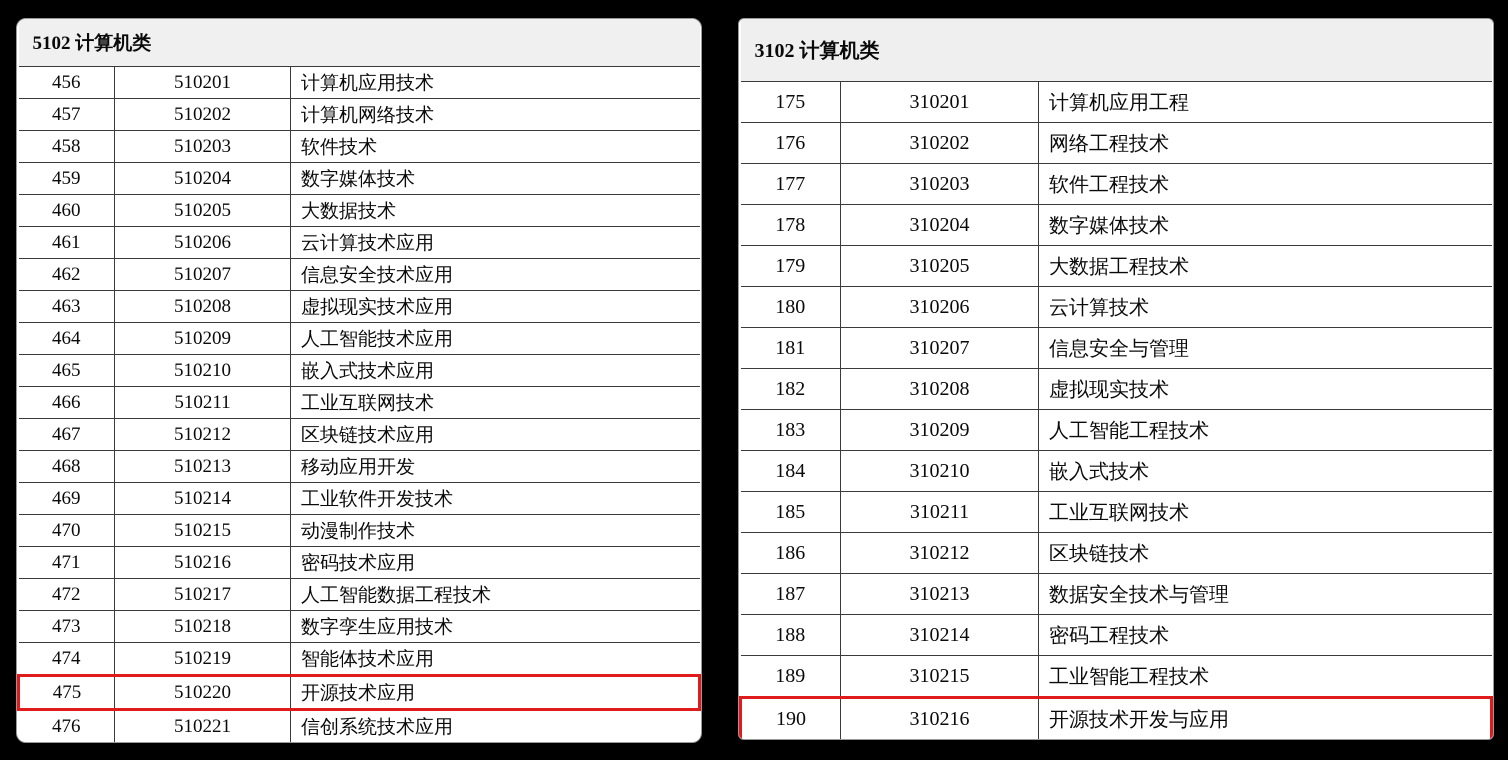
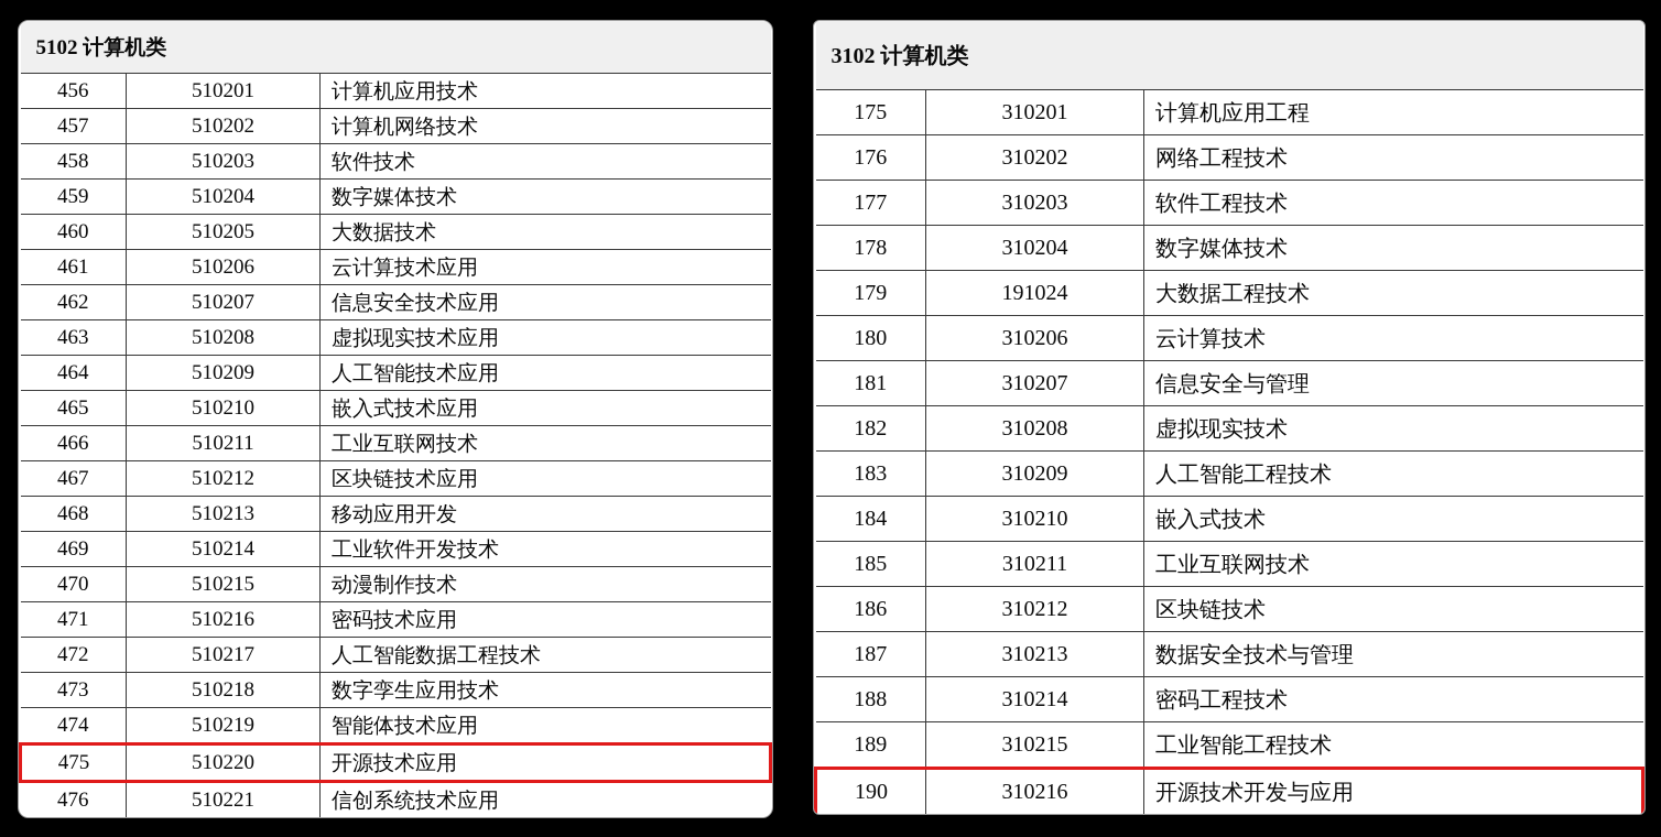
  5102 计算机类
  456	510201	计算机应用技术
  457	510202	计算机网络技术
  458	510203	软件技术
  459	510204	数字媒体技术
  460	510205	大数据技术
  461	510206	云计算技术应用
  462	510207	信息安全技术应用
  463	510208	虚拟现实技术应用
  464	510209	人工智能技术应用
  465	510210	嵌入式技术应用
  466	510211	工业互联网技术
  467	510212	区块链技术应用
  468	510213	移动应用开发
  469	510214	工业软件开发技术
  470	510215	动漫制作技术
  471	510216	密码技术应用
  472	510217	人工智能数据工程技术
  473	510218	数字孪生应用技术
  474	510219	智能体技术应用
  475	510220	开源技术应用
  476	510221	信创系统技术应用
  3102 计算机类
  175	310201	计算机应用工程
  176	310202	网络工程技术
  177	310203	软件工程技术
  178	310204	数字媒体技术
- 179	310205	大数据工程技术
+ 179	191024	大数据工程技术
  180	310206	云计算技术
  181	310207	信息安全与管理
  182	310208	虚拟现实技术
  183	310209	人工智能工程技术
  184	310210	嵌入式技术
  185	310211	工业互联网技术
  186	310212	区块链技术
  187	310213	数据安全技术与管理
  188	310214	密码工程技术
  189	310215	工业智能工程技术
  190	310216	开源技术开发与应用
